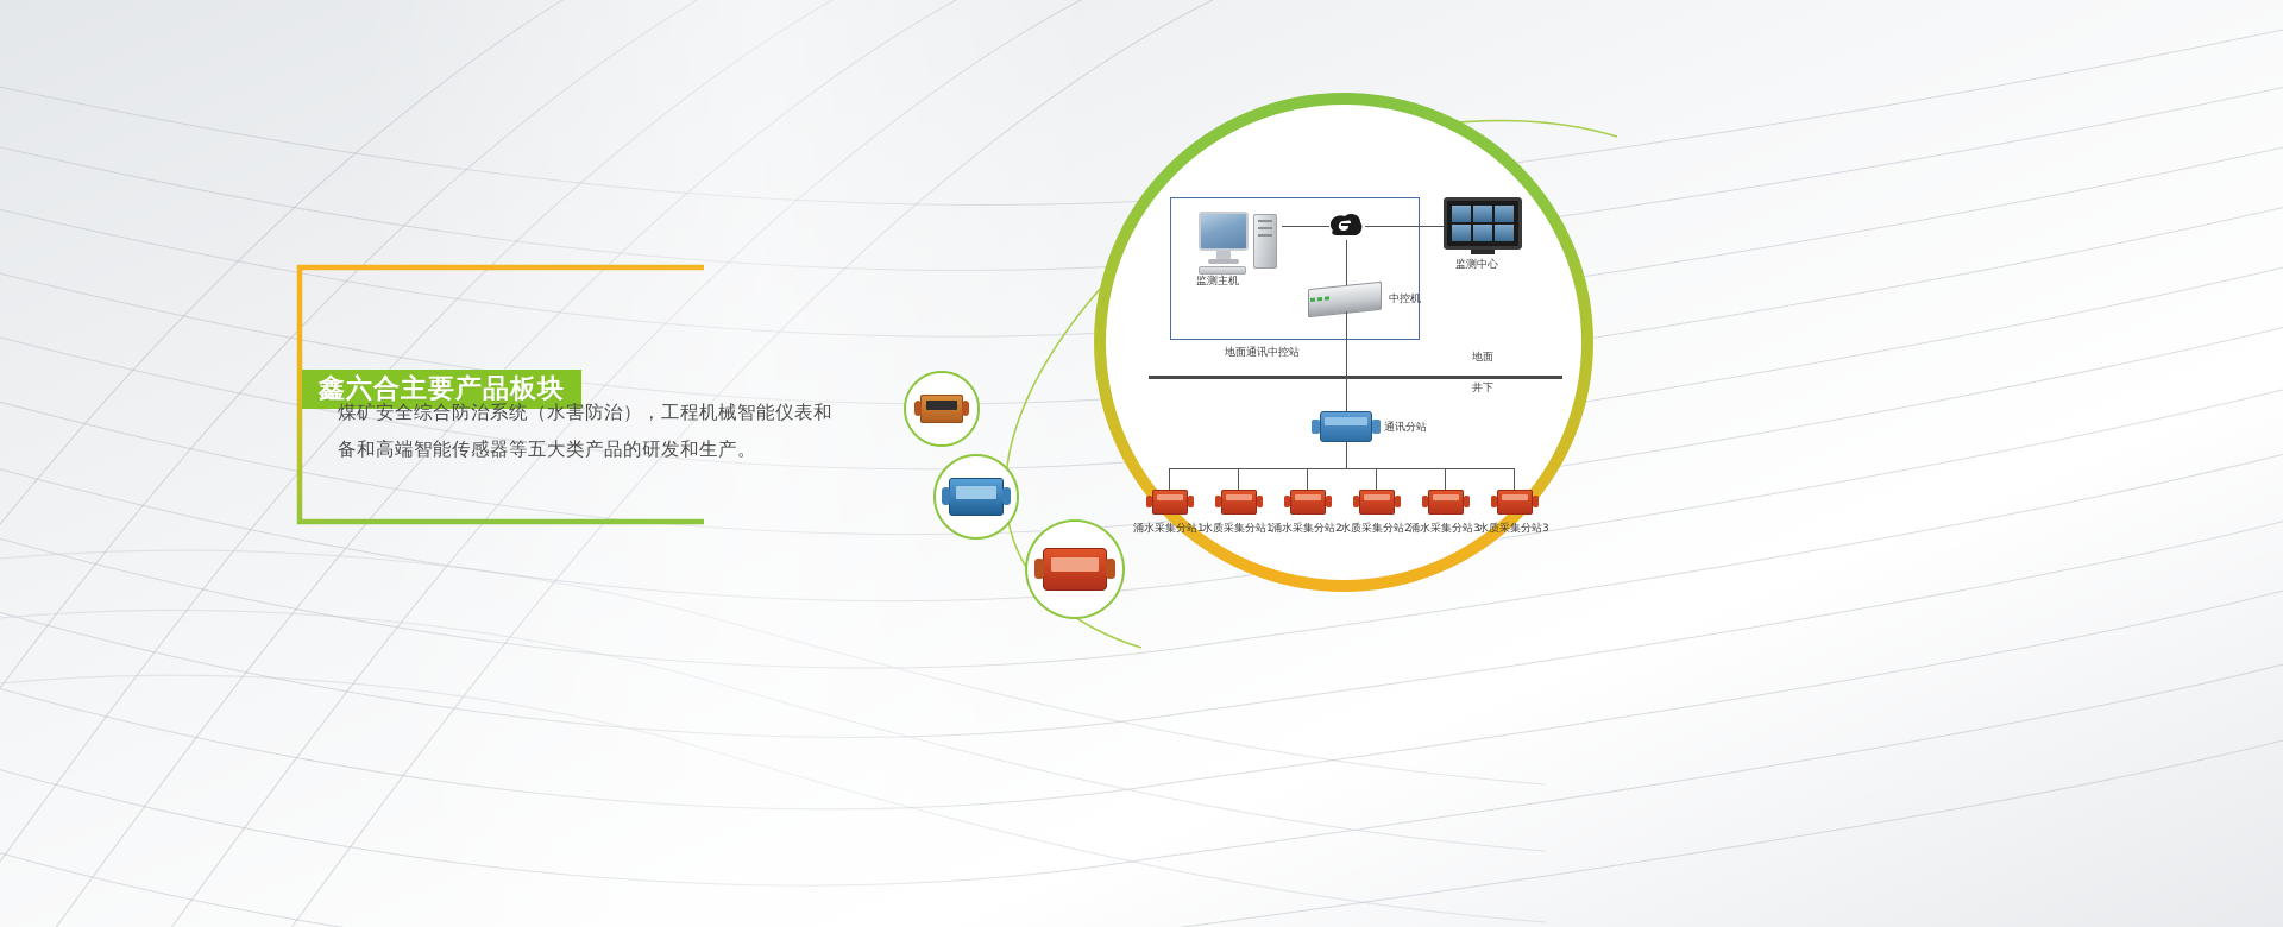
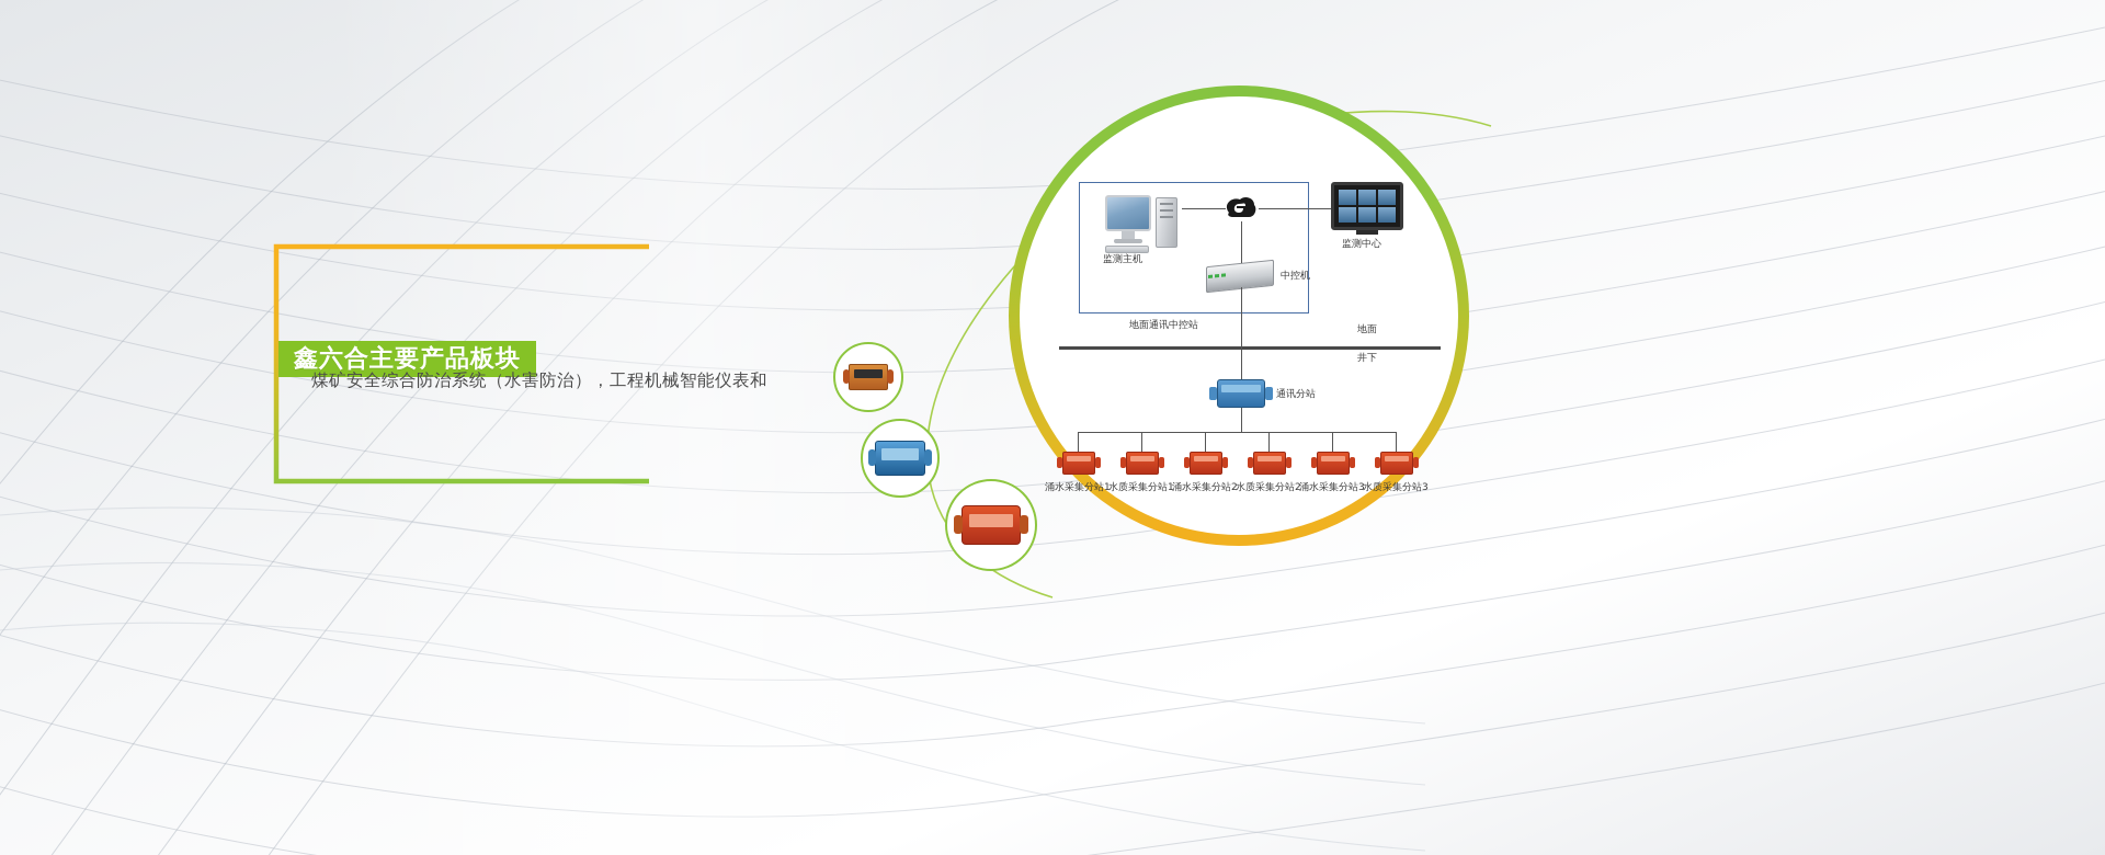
  鑫六合主要产品板块
  煤矿安全综合防治系统（水害防治），工程机械智能仪表和
- 备和高端智能传感器等五大类产品的研发和生产。
  监测主机
  监测中心
  中控机
  地面通讯中控站
  地面
  井下
  通讯分站
  涌水采集分站1
  水质采集分站1
  涌水采集分站2
  水质采集分站2
  涌水采集分站3
  水质采集分站3
